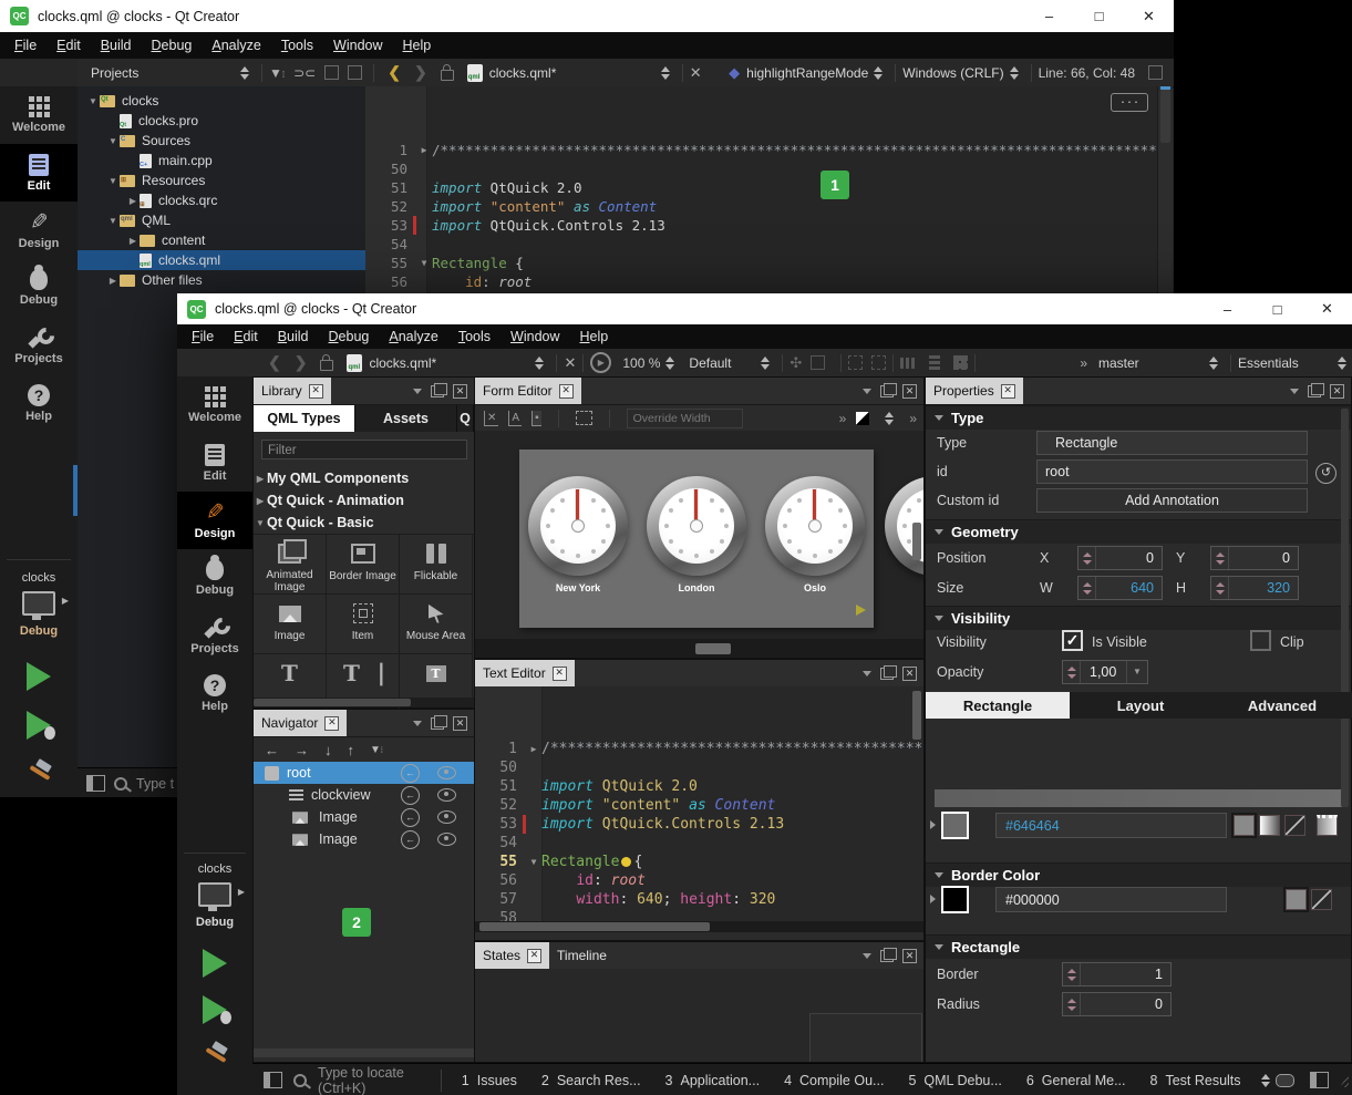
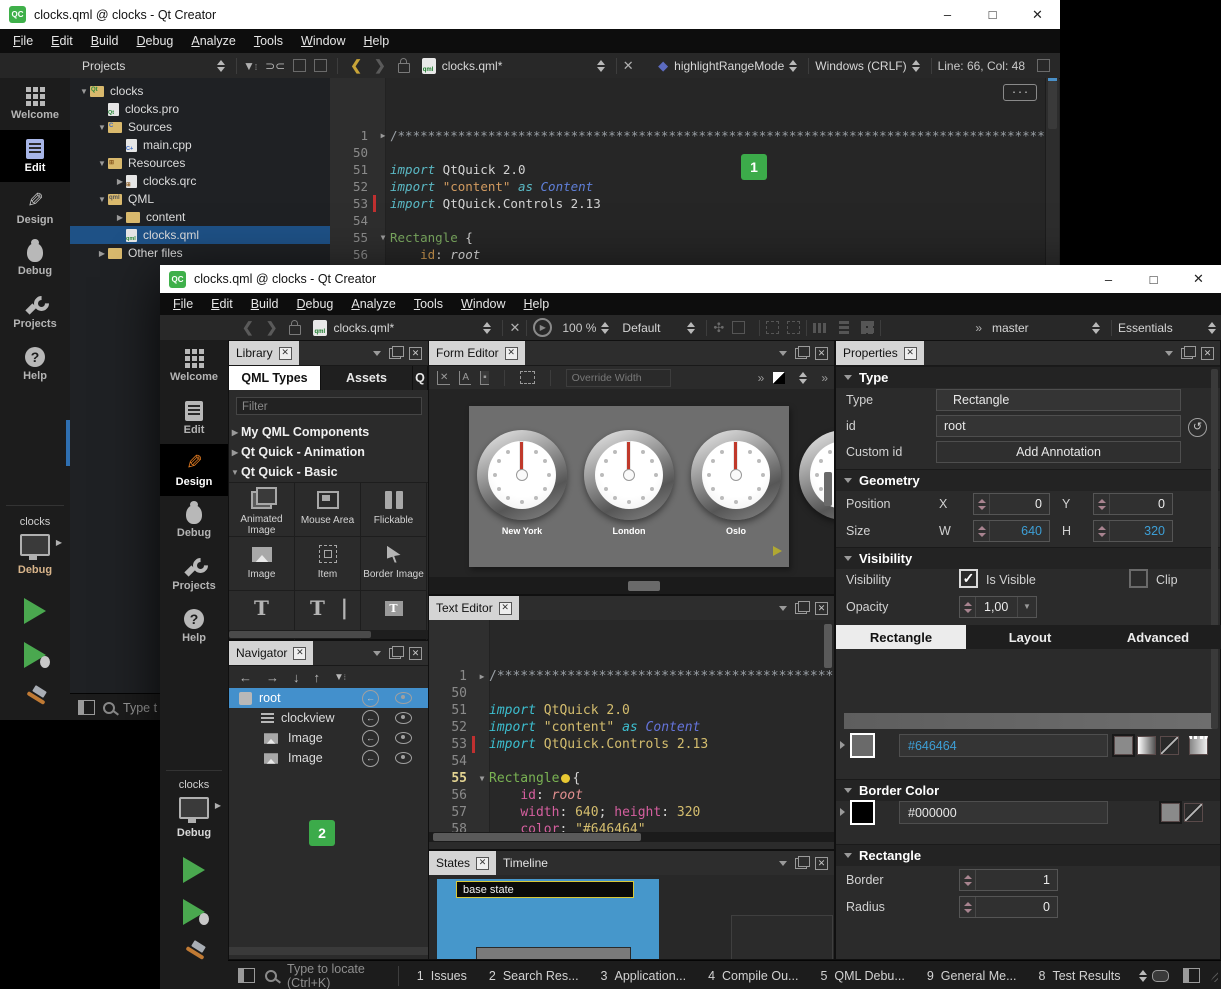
  QC
  clocks.qml @ clocks - Qt Creator
  –
  □
  ✕
  File
  Edit
  Build
  Debug
  Analyze
  Tools
  Window
  Help
  Projects
  ▼⁞
  ⊃⊂
  ❮
  ❯
  clocks.qml*
  ✕
  ◆
  highlightRangeMode
  Windows (CRLF)
  Line: 66, Col: 48
  Welcome
  Edit
  Design
  Debug
  Projects
  ?
  Help
  clocks
  ▶
  Debug
  ▼
  clocks
  clocks.pro
  ▼
  Sources
  main.cpp
  ▼
  Resources
  ▶
  clocks.qrc
  ▼
  QML
  ▶
  content
  clocks.qml
  ▶
  Other files
  1
  ▶
  /**************************************************************************************
  50
  51
  import QtQuick 2.0
  52
  import "content" as Content
  53
  import QtQuick.Controls 2.13
  54
  55
  ▼
  Rectangle {
  56
  id: root
  ...
  Type t
  QC
  clocks.qml @ clocks - Qt Creator
  –
  □
  ✕
  File
  Edit
  Build
  Debug
  Analyze
  Tools
  Window
  Help
  ❮
  ❯
  clocks.qml*
  ✕
  ▶
  100 %
  Default
  ✣
  »
  master
  Essentials
  Welcome
  Edit
  Design
  Debug
  Projects
  ?
  Help
  clocks
  ▶
  Debug
  Library
  ✕
  ✕
  QML Types
  Assets
  Q
  Filter
  ▶
  My QML Components
  ▶
  Qt Quick - Animation
  ▼
  Qt Quick - Basic
  Animated Image
- Border Image
+ Mouse Area
  Flickable
  Image
  Item
- Mouse Area
+ Border Image
  T
  T⎹
  T
  Navigator
  ✕
  ✕
  ←
  →
  ↓
  ↑
  root
  ←
  clockview
  ←
  Image
  ←
  Image
  ←
  Form Editor
  ✕
  ✕
  ✕
  A
  ▪
  Override Width
  »
  »
  New York
  London
  Oslo
  Text Editor
  ✕
  ✕
  1
  ▶
  50
  51
  import QtQuick 2.0
  52
  import "content" as Content
  53
  import QtQuick.Controls 2.13
  54
  55
  ▼
  Rectangle {
  56
  id: root
  57
  width: 640; height: 320
  58
+ color: "#646464"
  States
  ✕
  Timeline
  ✕
+ base state
  Properties
  ✕
  ✕
  Type
  Type
  Rectangle
  id
  root
  ↺
  Custom id
  Add Annotation
  Geometry
  Position
  X
  0
  Y
  0
  Size
  W
  640
  H
  320
  Visibility
  Visibility
  ✓
  Is Visible
  Clip
  Opacity
  1,00
  ▼
  #646464
  Border Color
  #000000
  Rectangle
  Border
  1
  Radius
  0
  Rectangle
  Layout
  Advanced
  Type to locate (Ctrl+K)
  1
  Issues
  2
  Search Res...
  3
  Application...
  4
  Compile Ou...
  5
  QML Debu...
- 6
+ 9
  General Me...
  8
  Test Results
  1
  2
